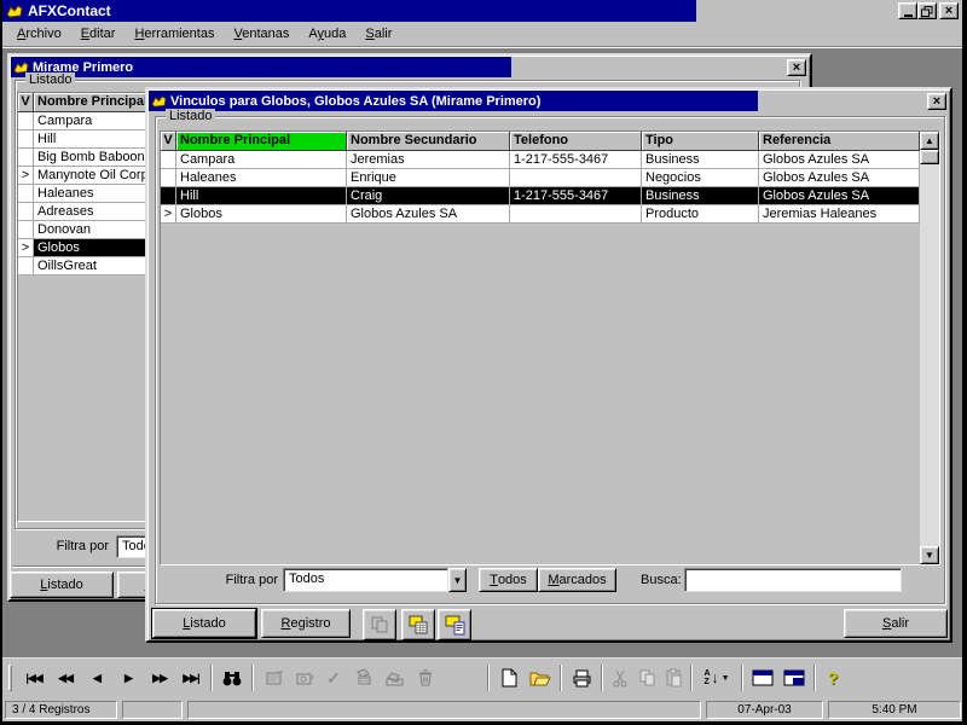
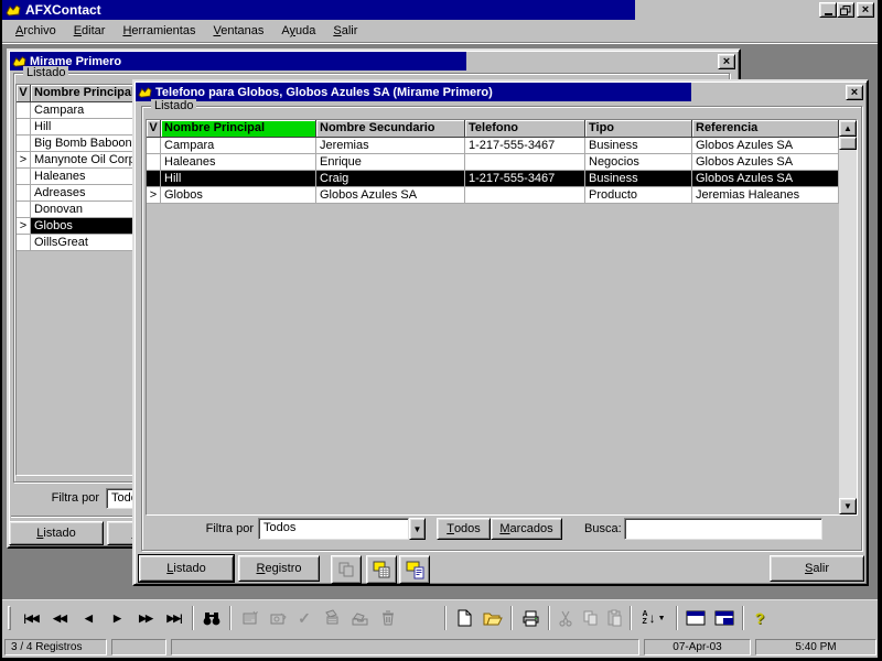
  AFXContact
  ×
  Archivo
  Editar
  Herramientas
  Ventanas
  Ayuda
  Salir
  Mirame Primero
  ×
  Listado
  V
  Nombre Principa
  Campara
  Hill
  Big Bomb Baboon
  >
  Manynote Oil Cor
  Haleanes
  Adreases
  Donovan
  >
  Globos
  OillsGreat
  Filtra por
  L
  istado
- Vinculos para Globos, Globos Azules SA (Mirame Primero)
+ Telefono para Globos, Globos Azules SA (Mirame Primero)
  ×
  Listado
  V
  Nombre Principal
  Nombre Secundario
  Telefono
  Tipo
  Referencia
  Campara
  Jeremias
  1-217-555-3467
  Business
  Globos Azules SA
  Haleanes
  Enrique
  Negocios
  Globos Azules SA
  Hill
  Craig
  1-217-555-3467
  Business
  Globos Azules SA
  >
  Globos
  Globos Azules SA
  Producto
  Jeremias Haleanes
  ▲
  ▼
  Filtra por
  Todos
  ▼
  T
  odos
  M
  arcados
  Busca:
  L
  istado
  R
  egistro
  S
  alir
  |◀◀
  ◀◀
  ◀
  ▶
  ▶▶
  ▶▶|
  ✓
  ↓
  ?
  3 / 4 Registros
  07-Apr-03
  5:40 PM
